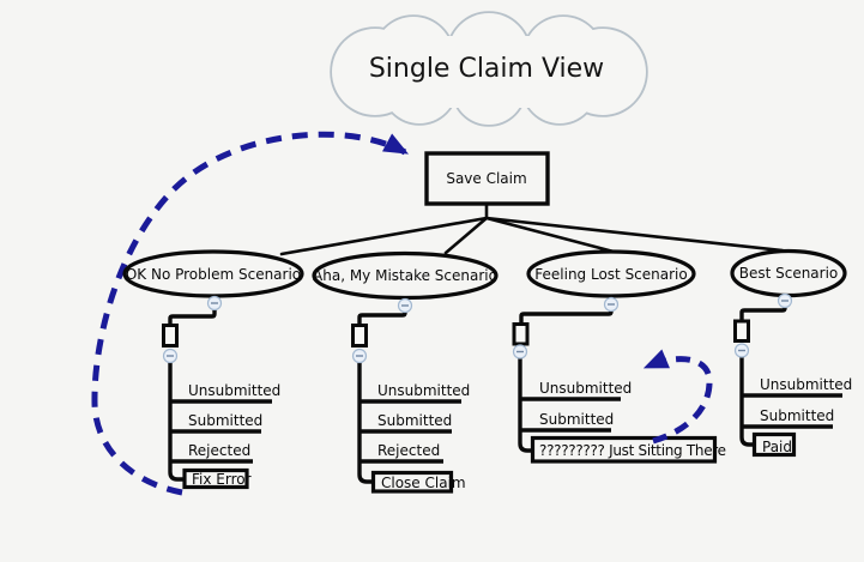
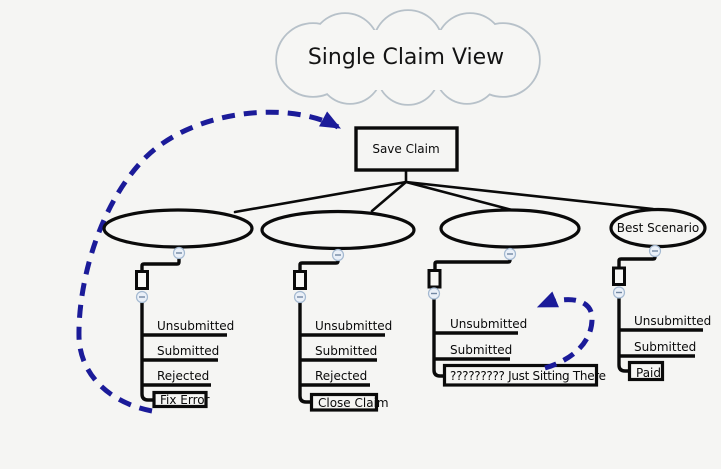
  Single Claim View
  Save Claim
- OK No Problem Scenario
- Aha, My Mistake Scenario
- Feeling Lost Scenario
  Best Scenario
  Unsubmitted
  Submitted
  Rejected
  Fix Error
  Unsubmitted
  Submitted
  Rejected
  Close Claim
  Unsubmitted
  Submitted
  ????????? Just Sitting There
  Unsubmitted
  Submitted
  Paid
